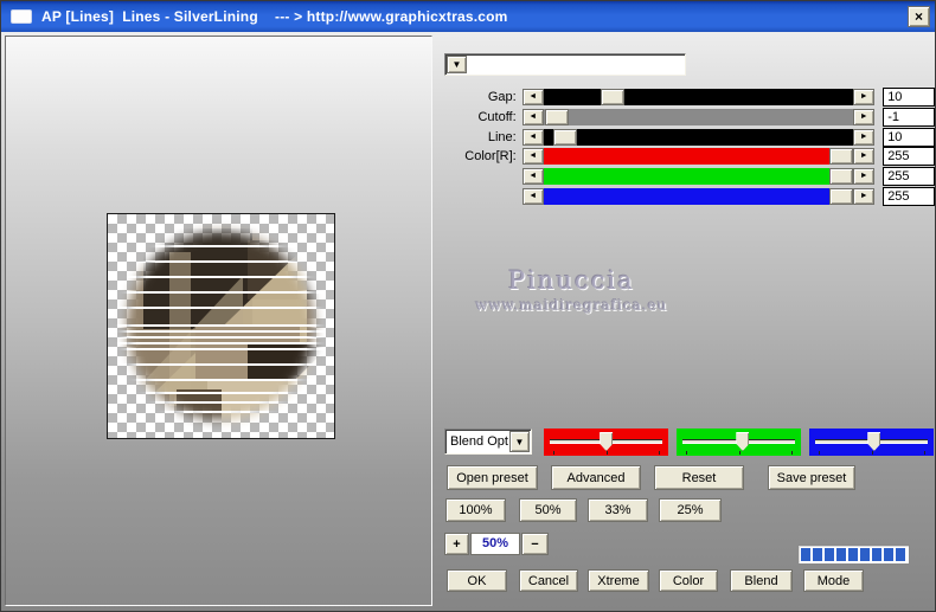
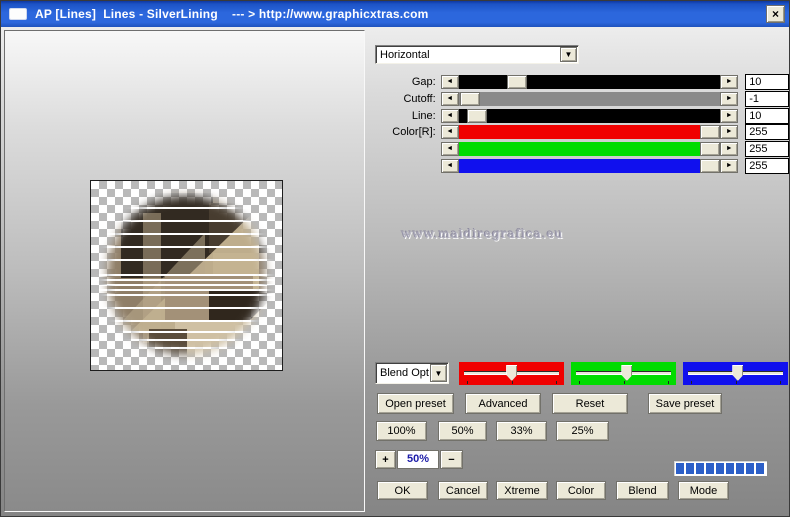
  AP [Lines] Lines - SilverLining --- > http://www.graphicxtras.com
  ×
+ Horizontal
  ▼
  Gap:
  10
  Cutoff:
  -1
  Line:
  10
  Color[R]:
  255
  255
  255
- Pinuccia
  www.maidiregrafica.eu
  ▼
  Open preset
  Advanced
  Reset
  Save preset
  100%
  50%
  33%
  25%
  +
  50%
  −
  OK
  Cancel
  Xtreme
  Color
  Blend
  Mode
